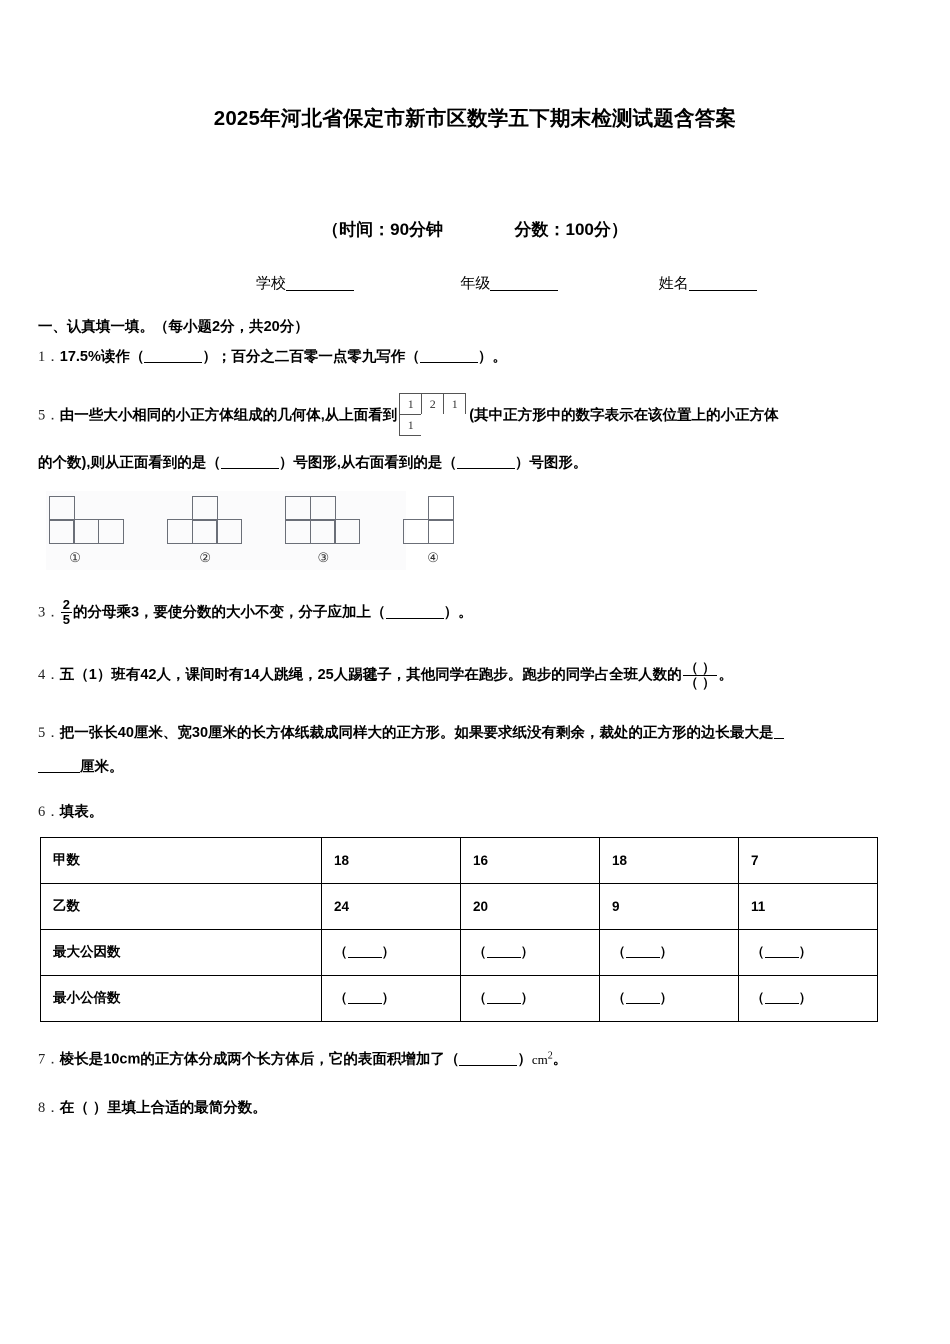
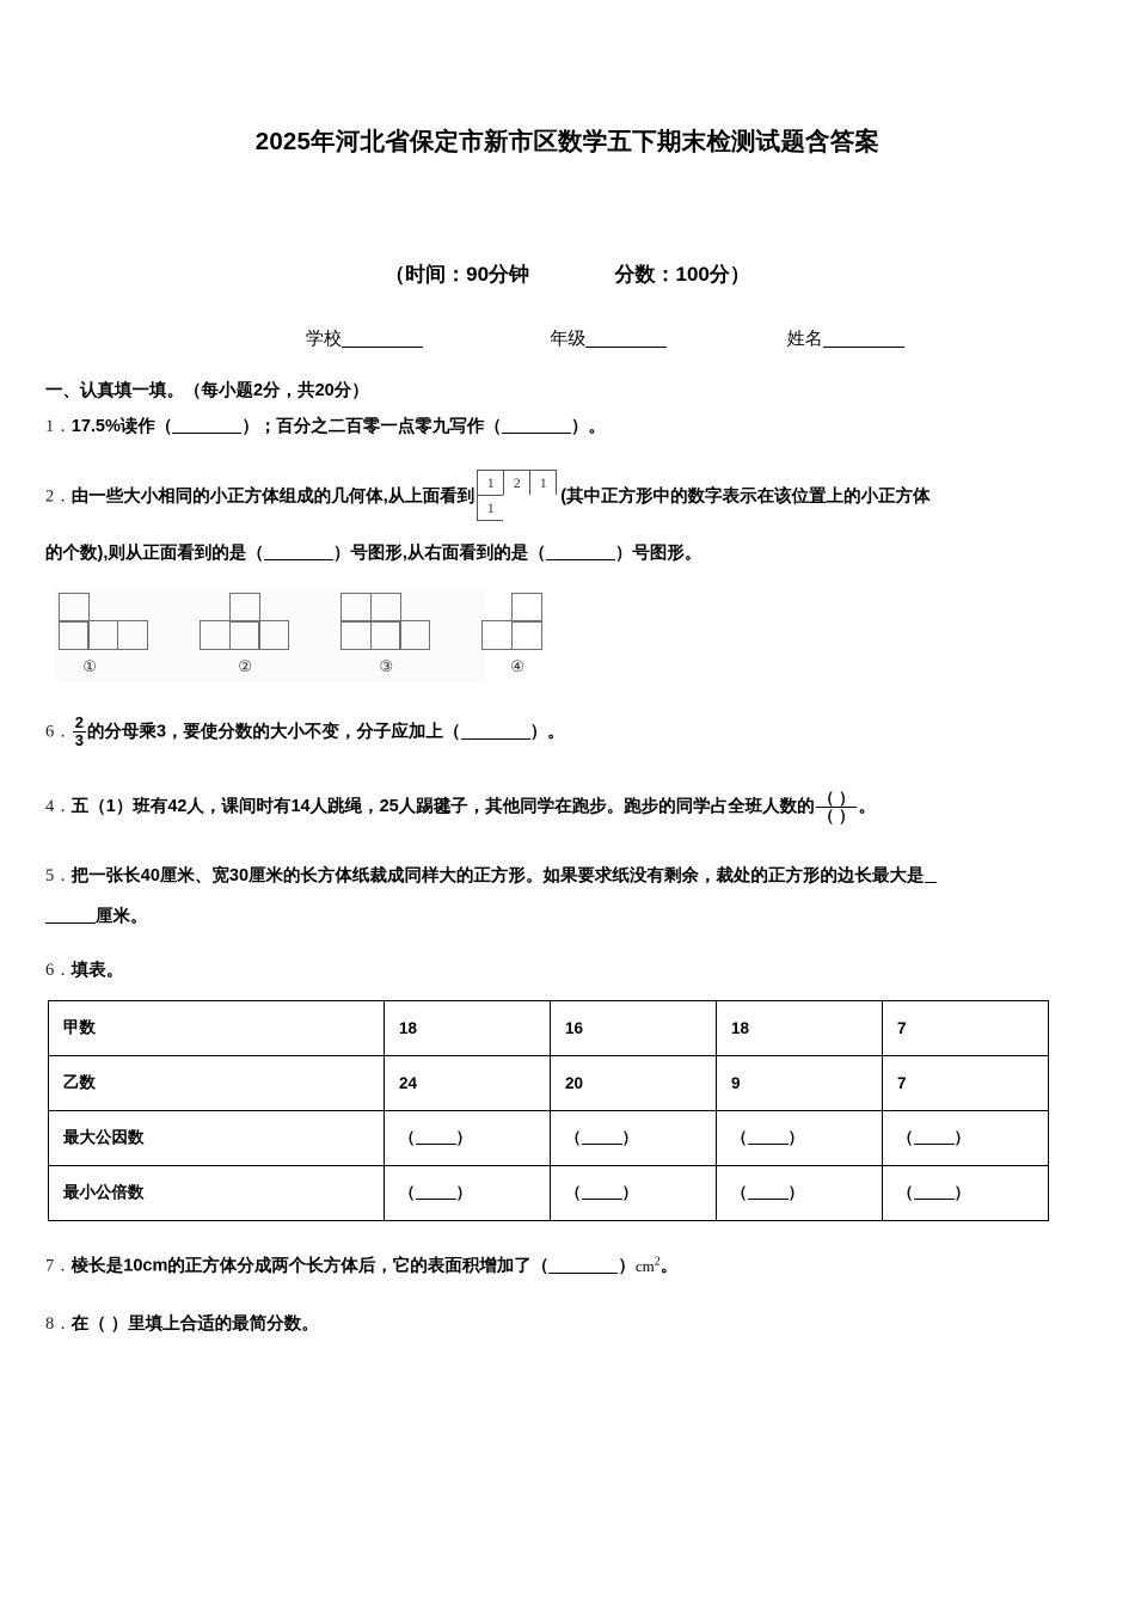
  2025年河北省保定市新市区数学五下期末检测试题含答案
  （时间：90分钟 分数：100分）
  学校 年级 姓名
  一、认真填一填。（每小题2分，共20分）
  1．17.5%读作（ ）；百分之二百零一点零九写作（ ）。
- 5．由一些大小相同的小正方体组成的几何体,从上面看到
+ 2．由一些大小相同的小正方体组成的几何体,从上面看到
  1
  2
  1
  1
  (其中正方形中的数字表示在该位置上的小正方体
  的个数),则从正面看到的是（ ）号图形,从右面看到的是（ ）号图形。
  ①
  ②
  ③
  ④
- 3．
+ 6．
  2
- 5
+ 3
  的分母乘3，要使分数的大小不变，分子应加上（ ）。
  4．五（1）班有42人，课间时有14人跳绳，25人踢毽子，其他同学在跑步。跑步的同学占全班人数的
  （ ）
  （ ）
  。
  5．把一张长40厘米、宽30厘米的长方体纸裁成同样大的正方形。如果要求纸没有剩余，裁处的正方形的边长最大是
  厘米。
  6．填表。
  甲数	18	16	18	7
- 乙数	24	20	9	11
+ 乙数	24	20	9	7
  最大公因数	（ ）	（ ）	（ ）	（ ）
  最小公倍数	（ ）	（ ）	（ ）	（ ）
  7．棱长是10cm的正方体分成两个长方体后，它的表面积增加了（ ）cm2。
  8．在（ ）里填上合适的最简分数。
